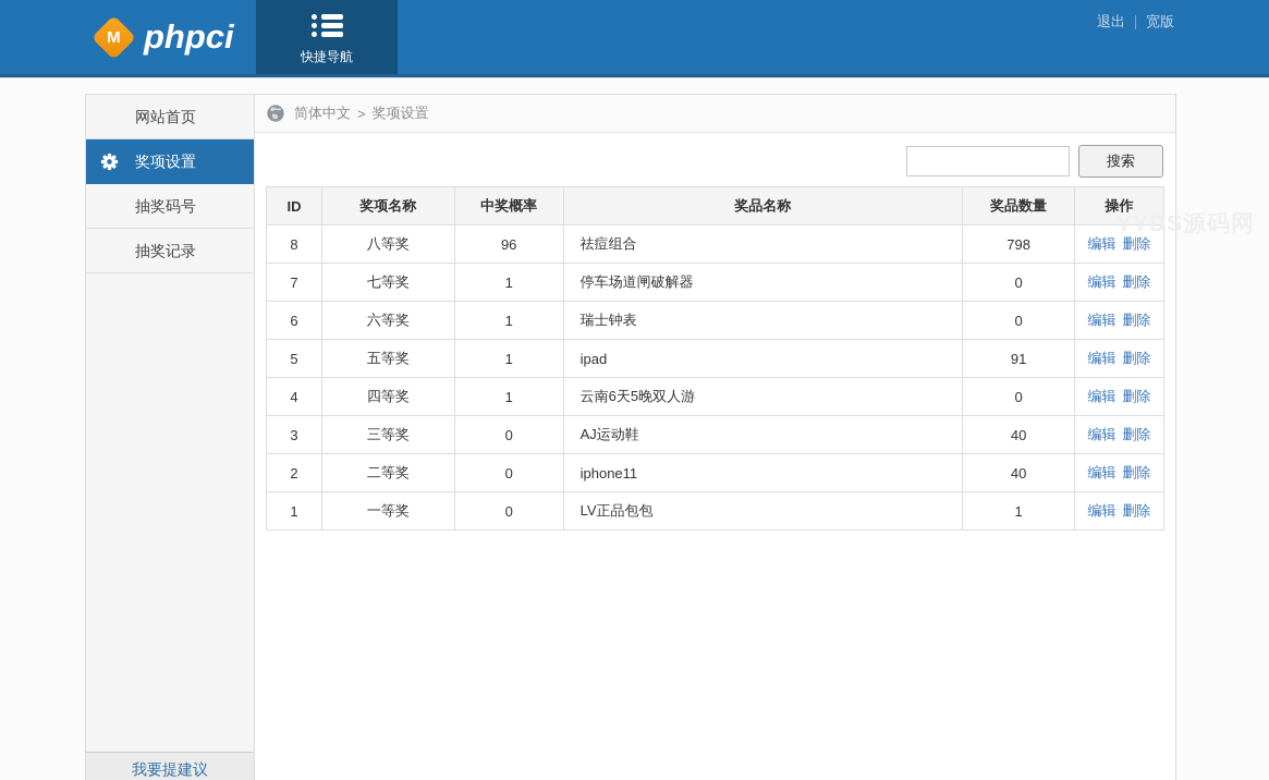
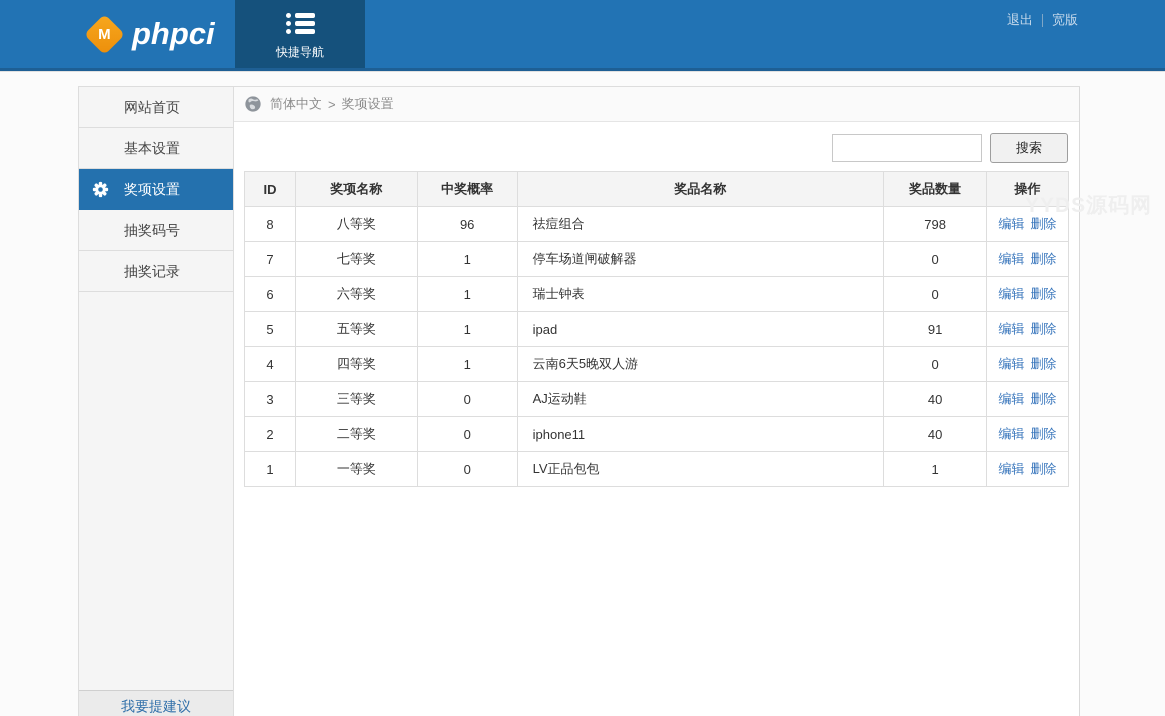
  phpci
  快捷导航
  退出
  宽版
  网站首页
+ 基本设置
  奖项设置
  抽奖码号
  抽奖记录
  我要提建议
  简体中文
  >
  奖项设置
  搜索
  ID	奖项名称	中奖概率	奖品名称	奖品数量	操作
  8	八等奖	96	祛痘组合	798	编辑 删除
  7	七等奖	1	停车场道闸破解器	0	编辑 删除
  6	六等奖	1	瑞士钟表	0	编辑 删除
  5	五等奖	1	ipad	91	编辑 删除
  4	四等奖	1	云南6天5晚双人游	0	编辑 删除
  3	三等奖	0	AJ运动鞋	40	编辑 删除
  2	二等奖	0	iphone11	40	编辑 删除
  1	一等奖	0	LV正品包包	1	编辑 删除
  YYDS源码网
